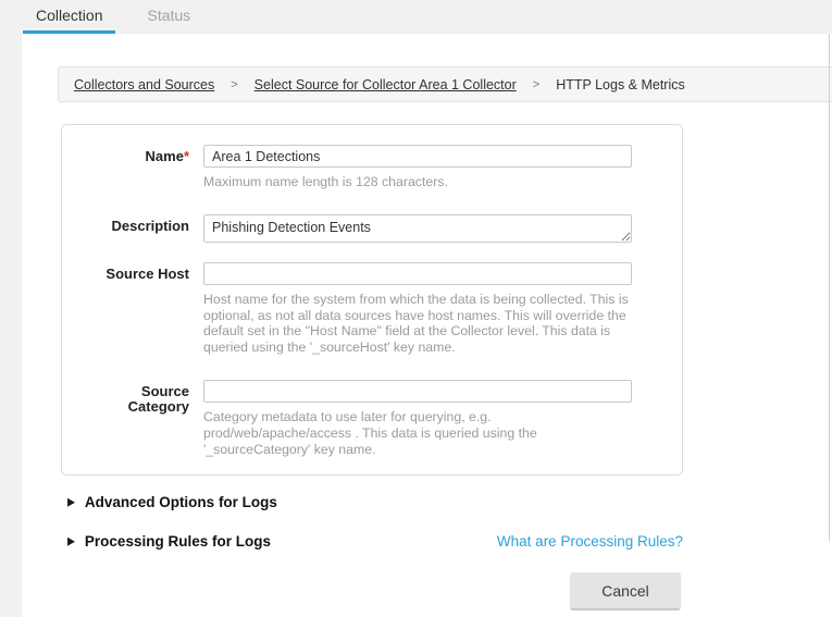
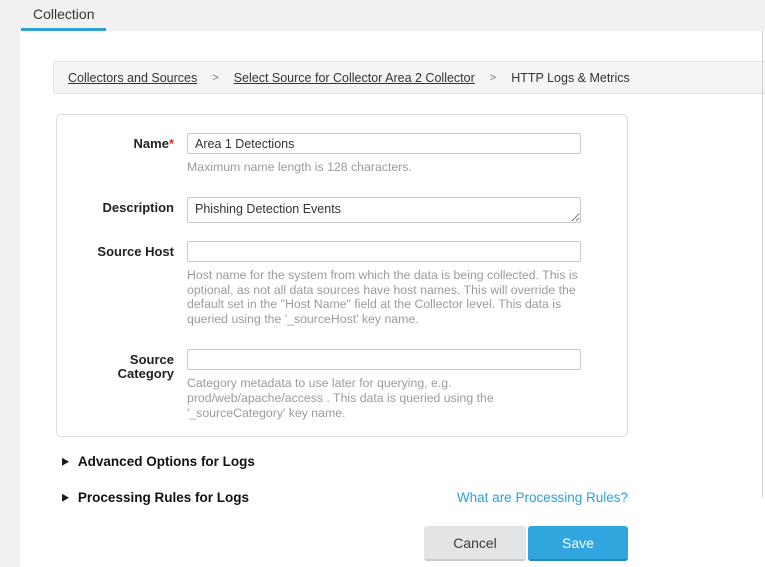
  Collection
- Status
  Collectors and Sources
  >
- Select Source for Collector Area 1 Collector
+ Select Source for Collector Area 2 Collector
  >
  HTTP Logs & Metrics
  Name*
  Area 1 Detections
  Maximum name length is 128 characters.
  Description
  Phishing Detection Events
  Source Host
  Host name for the system from which the data is being collected. This is optional, as not all data sources have host names. This will override the default set in the "Host Name" field at the Collector level. This data is queried using the '_sourceHost' key name.
  Source Category
  Category metadata to use later for querying, e.g. prod/web/apache/access . This data is queried using the '_sourceCategory' key name.
  ▶
  Advanced Options for Logs
  ▶
  Processing Rules for Logs
  What are Processing Rules?
  Cancel
+ Save
